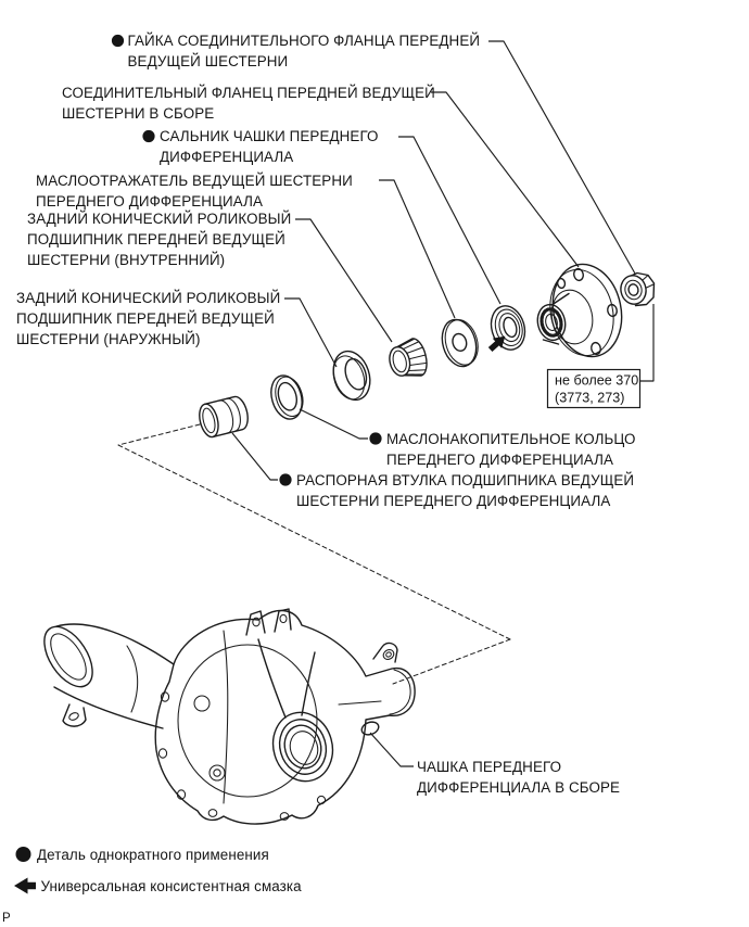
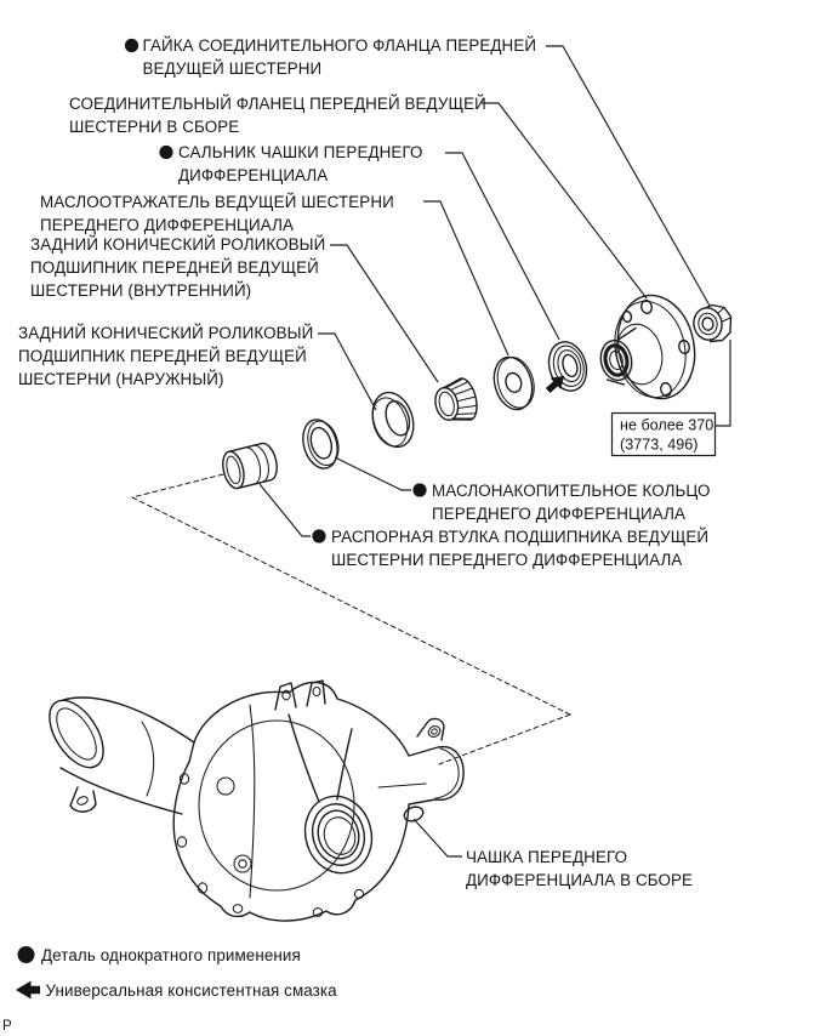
  ГАЙКА СОЕДИНИТЕЛЬНОГО ФЛАНЦА ПЕРЕДНЕЙ
  ВЕДУЩЕЙ ШЕСТЕРНИ
  СОЕДИНИТЕЛЬНЫЙ ФЛАНЕЦ ПЕРЕДНЕЙ ВЕДУЩЕЙ
  ШЕСТЕРНИ В СБОРЕ
  САЛЬНИК ЧАШКИ ПЕРЕДНЕГО
  ДИФФЕРЕНЦИАЛА
  МАСЛООТРАЖАТЕЛЬ ВЕДУЩЕЙ ШЕСТЕРНИ
  ПЕРЕДНЕГО ДИФФЕРЕНЦИАЛА
  ЗАДНИЙ КОНИЧЕСКИЙ РОЛИКОВЫЙ
  ПОДШИПНИК ПЕРЕДНЕЙ ВЕДУЩЕЙ
  ШЕСТЕРНИ (ВНУТРЕННИЙ)
  ЗАДНИЙ КОНИЧЕСКИЙ РОЛИКОВЫЙ
  ПОДШИПНИК ПЕРЕДНЕЙ ВЕДУЩЕЙ
  ШЕСТЕРНИ (НАРУЖНЫЙ)
  МАСЛОНАКОПИТЕЛЬНОЕ КОЛЬЦО
  ПЕРЕДНЕГО ДИФФЕРЕНЦИАЛА
  РАСПОРНАЯ ВТУЛКА ПОДШИПНИКА ВЕДУЩЕЙ
  ШЕСТЕРНИ ПЕРЕДНЕГО ДИФФЕРЕНЦИАЛА
  ЧАШКА ПЕРЕДНЕГО
  ДИФФЕРЕНЦИАЛА В СБОРЕ
  не более 370
- (3773, 273)
+ (3773, 496)
  Деталь однократного применения
  Универсальная консистентная смазка
  Р
